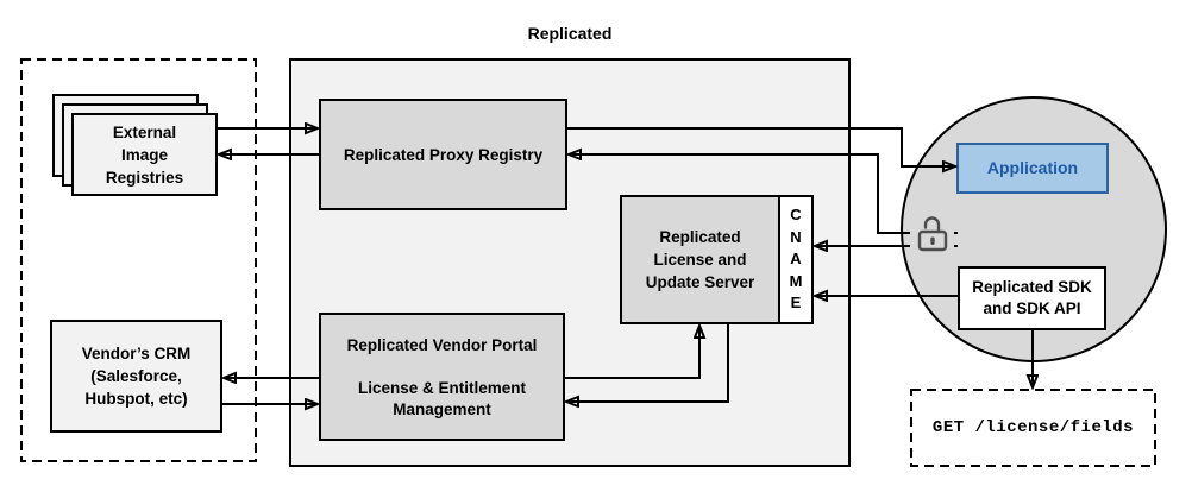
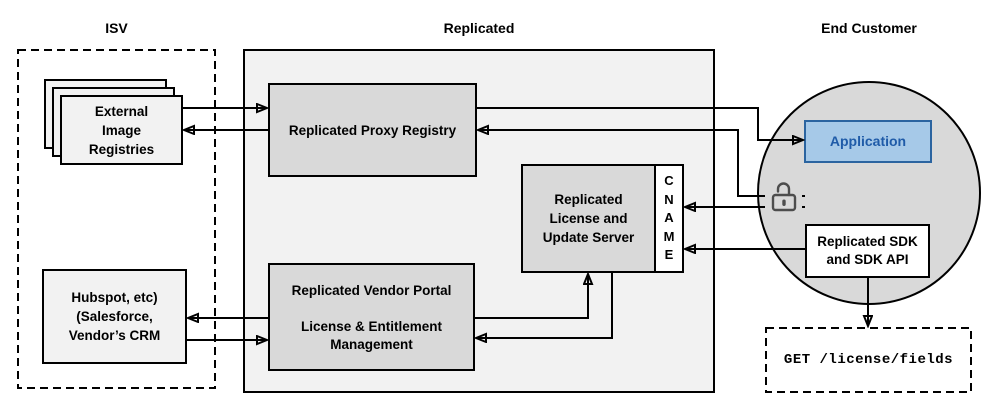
+ ISV
  Replicated
+ End Customer
  External
  Image
  Registries
- Vendor’s CRM
+ Hubspot, etc)
  (Salesforce,
- Hubspot, etc)
+ Vendor’s CRM
  Replicated Proxy Registry
  Replicated
  License and
  Update Server
  C
  N
  A
  M
  E
  Replicated Vendor Portal
  License & Entitlement
  Management
  Application
  Replicated SDK
  and SDK API
  GET /license/fields
